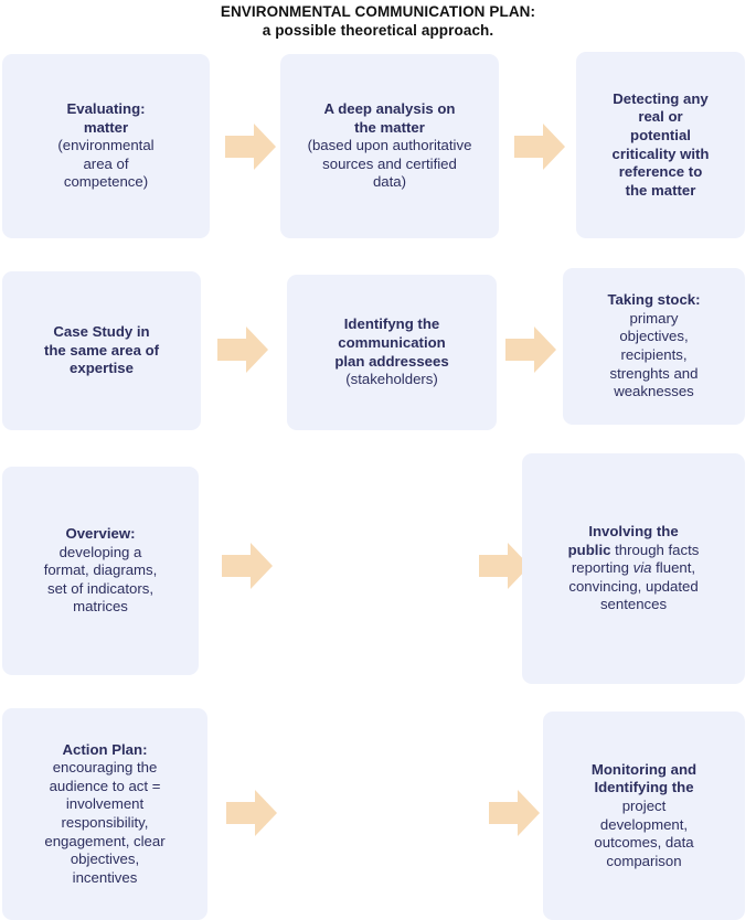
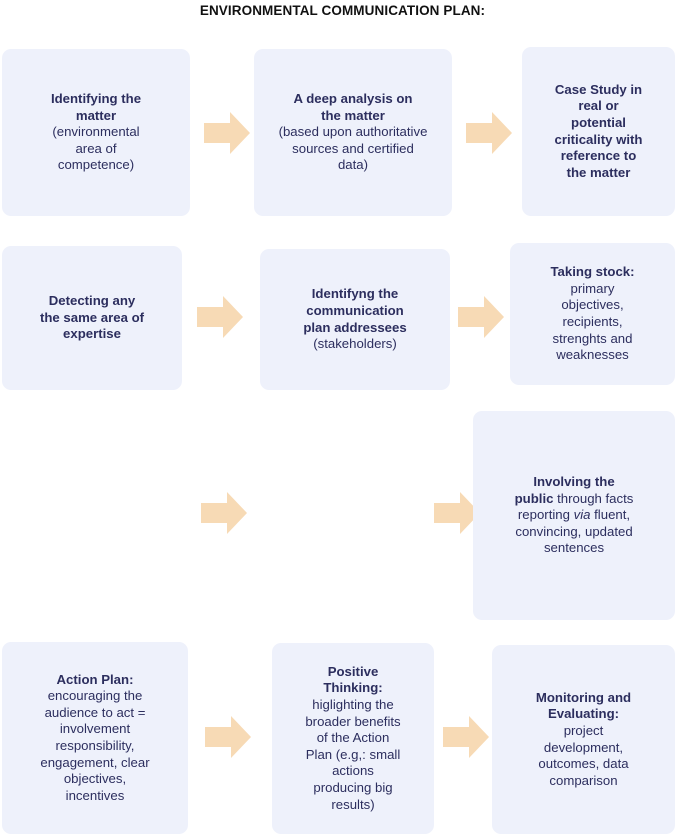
  ENVIRONMENTAL COMMUNICATION PLAN:
- a possible theoretical approach.
- Evaluating:
+ Identifying the
  matter
  (environmental
  area of
  competence)
  A deep analysis on
  the matter
  (based upon authoritative
  sources and certified
  data)
- Detecting any
+ Case Study in
  real or
  potential
  criticality with
  reference to
  the matter
- Case Study in
+ Detecting any
  the same area of
  expertise
  Identifyng the
  communication
  plan addressees
  (stakeholders)
  Taking stock:
  primary
  objectives,
  recipients,
  strenghts and
  weaknesses
- Overview:
- developing a
- format, diagrams,
- set of indicators,
- matrices
  Involving the
  public through facts
  reporting via fluent,
  convincing, updated
  sentences
  Action Plan:
  encouraging the
  audience to act =
  involvement
  responsibility,
  engagement, clear
  objectives,
  incentives
+ Positive
+ Thinking:
+ higlighting the
+ broader benefits
+ of the Action
+ Plan (e.g,: small
+ actions
+ producing big
+ results)
  Monitoring and
- Identifying the
+ Evaluating:
  project
  development,
  outcomes, data
  comparison
